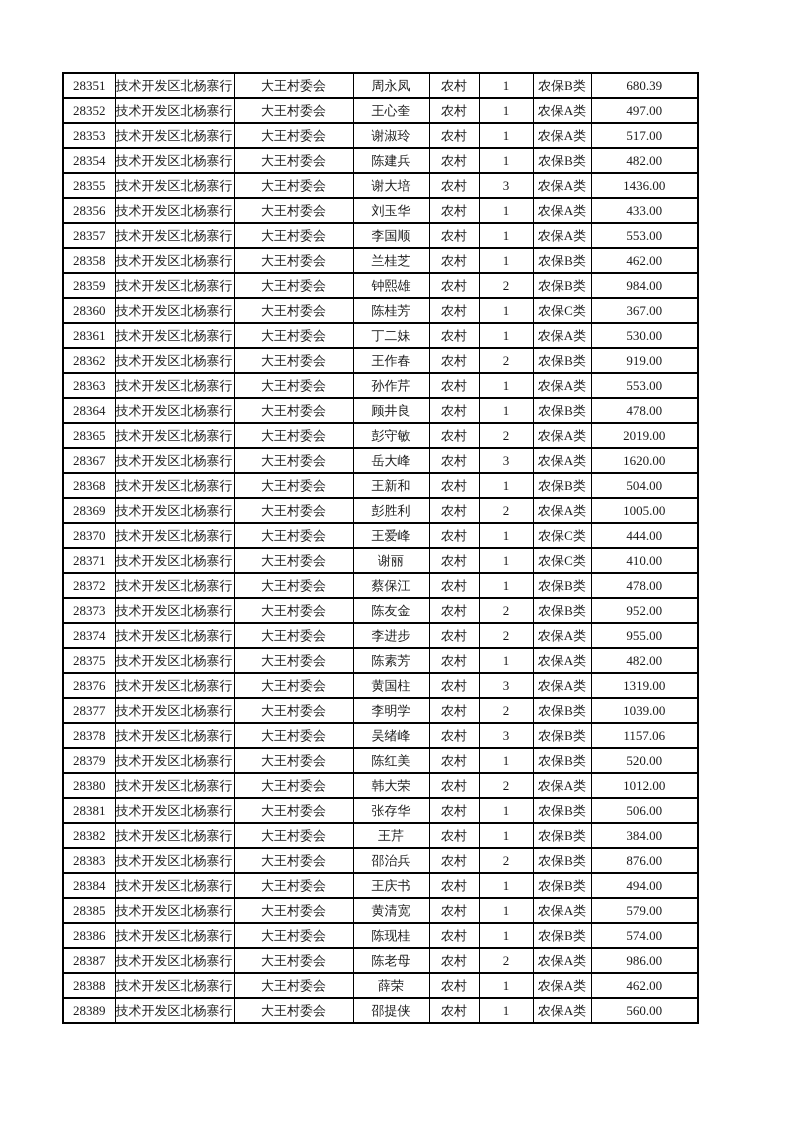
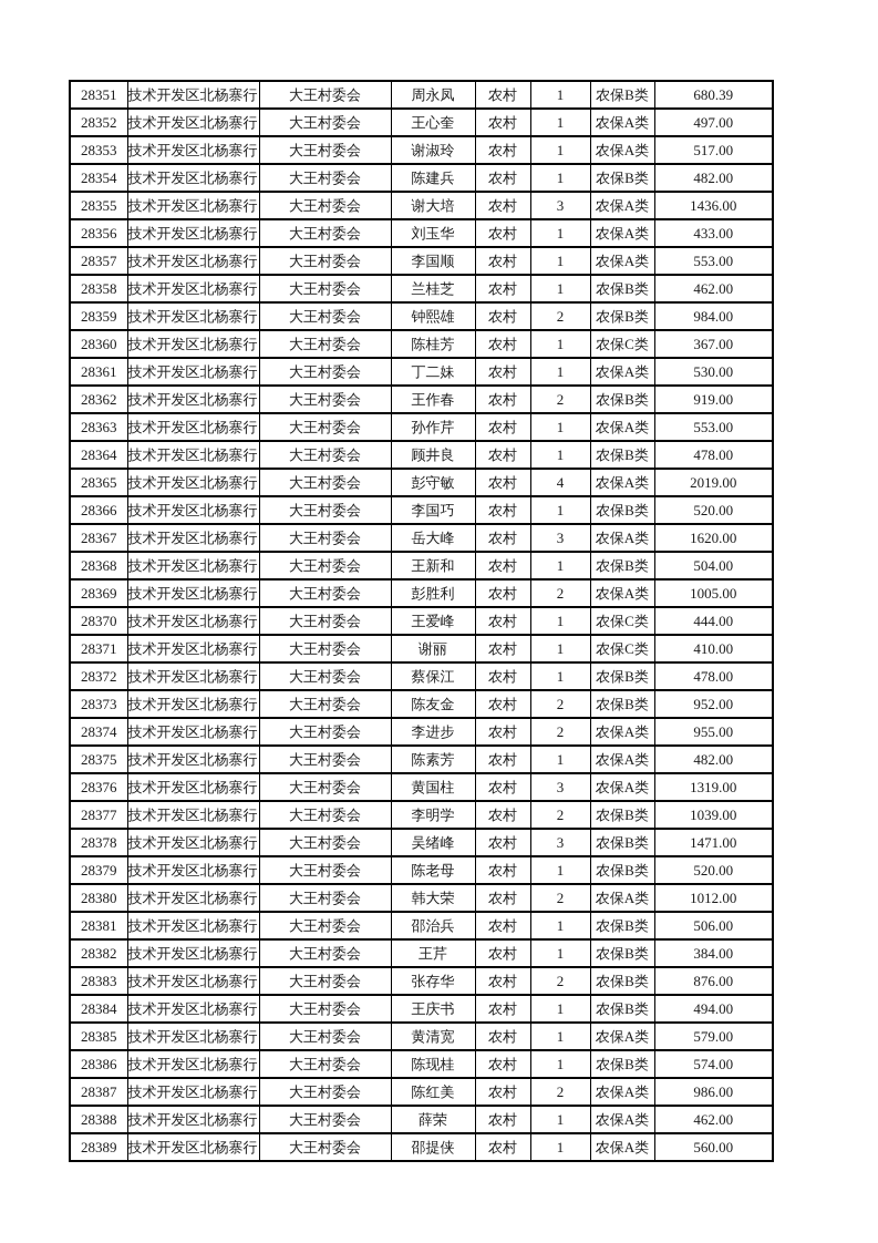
  28351	技术开发区北杨寨行	大王村委会	周永凤	农村	1	农保B类	680.39
  28352	技术开发区北杨寨行	大王村委会	王心奎	农村	1	农保A类	497.00
  28353	技术开发区北杨寨行	大王村委会	谢淑玲	农村	1	农保A类	517.00
  28354	技术开发区北杨寨行	大王村委会	陈建兵	农村	1	农保B类	482.00
  28355	技术开发区北杨寨行	大王村委会	谢大培	农村	3	农保A类	1436.00
  28356	技术开发区北杨寨行	大王村委会	刘玉华	农村	1	农保A类	433.00
  28357	技术开发区北杨寨行	大王村委会	李国顺	农村	1	农保A类	553.00
  28358	技术开发区北杨寨行	大王村委会	兰桂芝	农村	1	农保B类	462.00
  28359	技术开发区北杨寨行	大王村委会	钟熙雄	农村	2	农保B类	984.00
  28360	技术开发区北杨寨行	大王村委会	陈桂芳	农村	1	农保C类	367.00
  28361	技术开发区北杨寨行	大王村委会	丁二妹	农村	1	农保A类	530.00
  28362	技术开发区北杨寨行	大王村委会	王作春	农村	2	农保B类	919.00
  28363	技术开发区北杨寨行	大王村委会	孙作芹	农村	1	农保A类	553.00
  28364	技术开发区北杨寨行	大王村委会	顾井良	农村	1	农保B类	478.00
- 28365	技术开发区北杨寨行	大王村委会	彭守敏	农村	2	农保A类	2019.00
+ 28365	技术开发区北杨寨行	大王村委会	彭守敏	农村	4	农保A类	2019.00
+ 28366	技术开发区北杨寨行	大王村委会	李国巧	农村	1	农保B类	520.00
  28367	技术开发区北杨寨行	大王村委会	岳大峰	农村	3	农保A类	1620.00
  28368	技术开发区北杨寨行	大王村委会	王新和	农村	1	农保B类	504.00
  28369	技术开发区北杨寨行	大王村委会	彭胜利	农村	2	农保A类	1005.00
  28370	技术开发区北杨寨行	大王村委会	王爱峰	农村	1	农保C类	444.00
  28371	技术开发区北杨寨行	大王村委会	谢丽	农村	1	农保C类	410.00
  28372	技术开发区北杨寨行	大王村委会	蔡保江	农村	1	农保B类	478.00
  28373	技术开发区北杨寨行	大王村委会	陈友金	农村	2	农保B类	952.00
  28374	技术开发区北杨寨行	大王村委会	李进步	农村	2	农保A类	955.00
  28375	技术开发区北杨寨行	大王村委会	陈素芳	农村	1	农保A类	482.00
  28376	技术开发区北杨寨行	大王村委会	黄国柱	农村	3	农保A类	1319.00
  28377	技术开发区北杨寨行	大王村委会	李明学	农村	2	农保B类	1039.00
- 28378	技术开发区北杨寨行	大王村委会	吴绪峰	农村	3	农保B类	1157.06
+ 28378	技术开发区北杨寨行	大王村委会	吴绪峰	农村	3	农保B类	1471.00
- 28379	技术开发区北杨寨行	大王村委会	陈红美	农村	1	农保B类	520.00
+ 28379	技术开发区北杨寨行	大王村委会	陈老母	农村	1	农保B类	520.00
  28380	技术开发区北杨寨行	大王村委会	韩大荣	农村	2	农保A类	1012.00
- 28381	技术开发区北杨寨行	大王村委会	张存华	农村	1	农保B类	506.00
+ 28381	技术开发区北杨寨行	大王村委会	邵治兵	农村	1	农保B类	506.00
  28382	技术开发区北杨寨行	大王村委会	王芹	农村	1	农保B类	384.00
- 28383	技术开发区北杨寨行	大王村委会	邵治兵	农村	2	农保B类	876.00
+ 28383	技术开发区北杨寨行	大王村委会	张存华	农村	2	农保B类	876.00
  28384	技术开发区北杨寨行	大王村委会	王庆书	农村	1	农保B类	494.00
  28385	技术开发区北杨寨行	大王村委会	黄清宽	农村	1	农保A类	579.00
  28386	技术开发区北杨寨行	大王村委会	陈现桂	农村	1	农保B类	574.00
- 28387	技术开发区北杨寨行	大王村委会	陈老母	农村	2	农保A类	986.00
+ 28387	技术开发区北杨寨行	大王村委会	陈红美	农村	2	农保A类	986.00
  28388	技术开发区北杨寨行	大王村委会	薛荣	农村	1	农保A类	462.00
  28389	技术开发区北杨寨行	大王村委会	邵提侠	农村	1	农保A类	560.00
